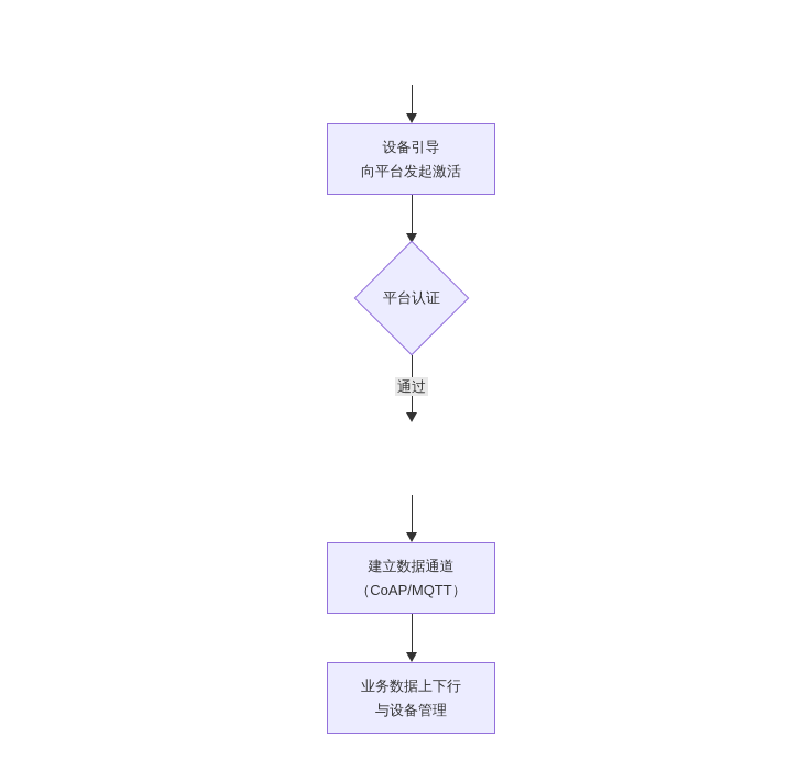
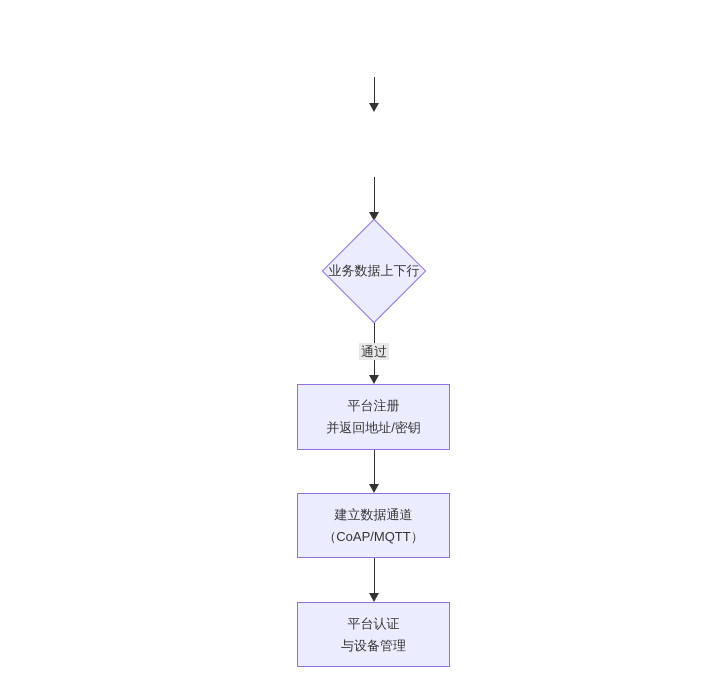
- 设备引导
- 向平台发起激活
- 平台认证
+ 业务数据上下行
  通过
+ 平台注册
+ 并返回地址/密钥
  建立数据通道
  （CoAP/MQTT）
- 业务数据上下行
+ 平台认证
  与设备管理
